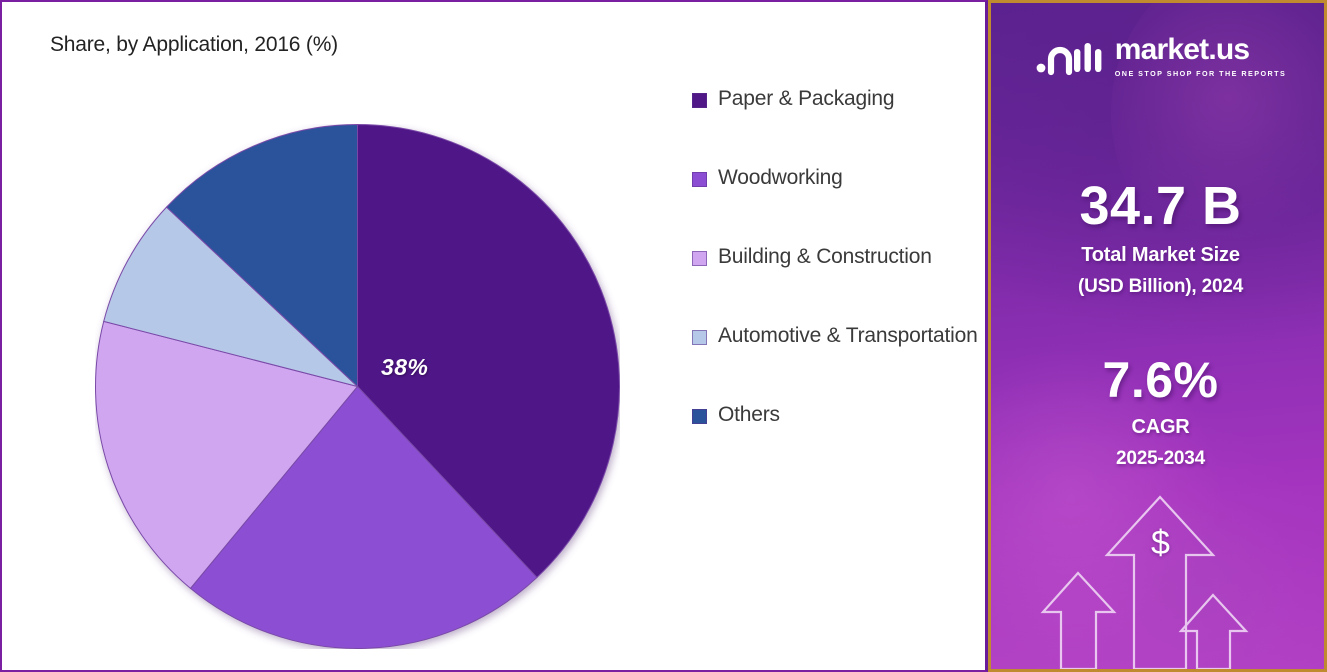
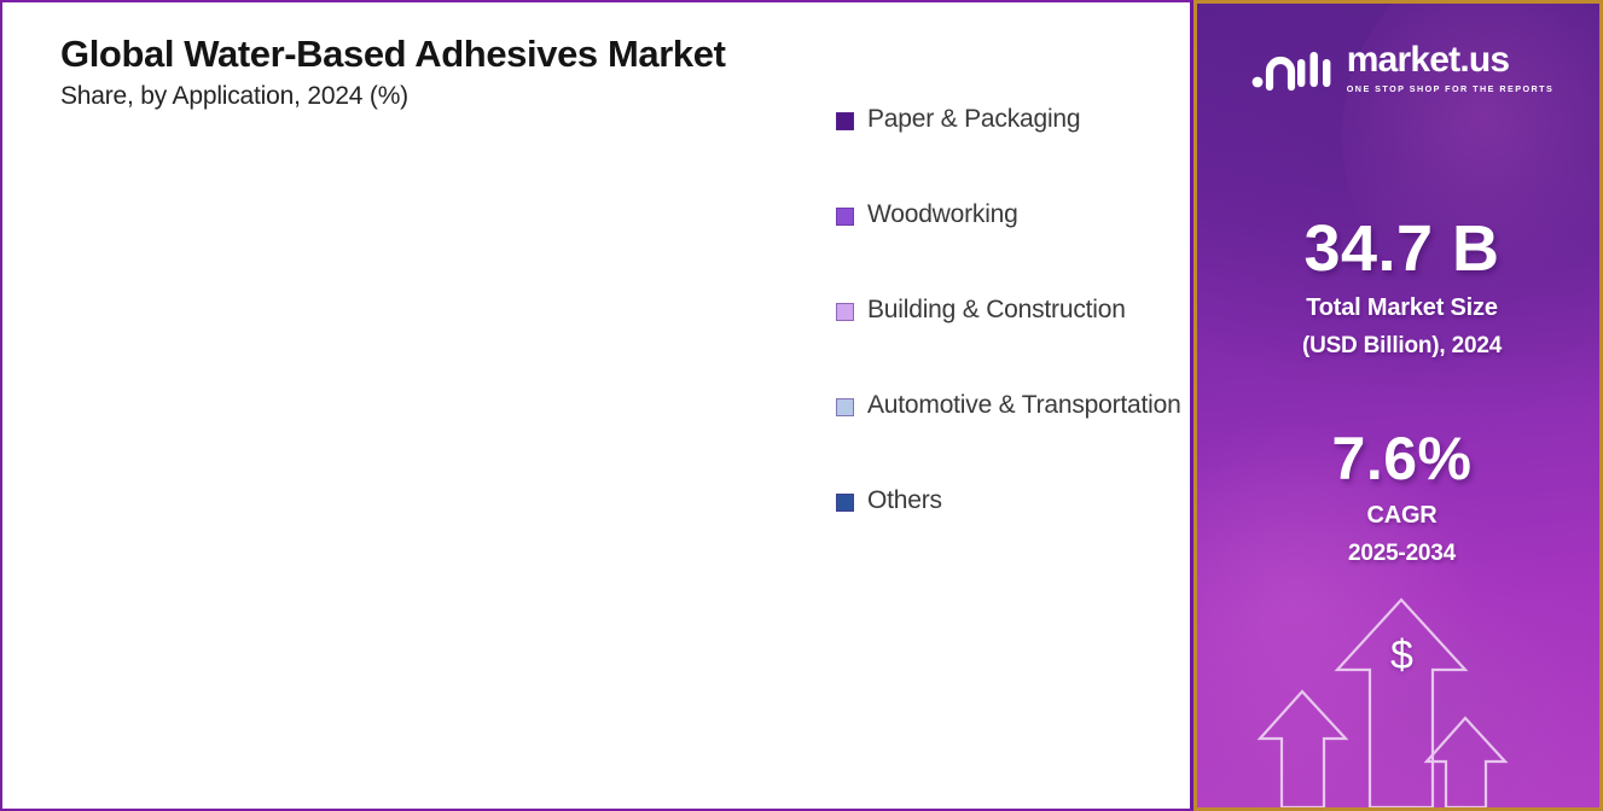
+ Global Water-Based Adhesives Market
- Share, by Application, 2016 (%)
+ Share, by Application, 2024 (%)
- 38%
  Paper & Packaging
  Woodworking
  Building & Construction
  Automotive & Transportation
  Others
  market.us
  ONE STOP SHOP FOR THE REPORTS
  34.7 B
  Total Market Size
  (USD Billion), 2024
  7.6%
  CAGR
  2025-2034
  $
